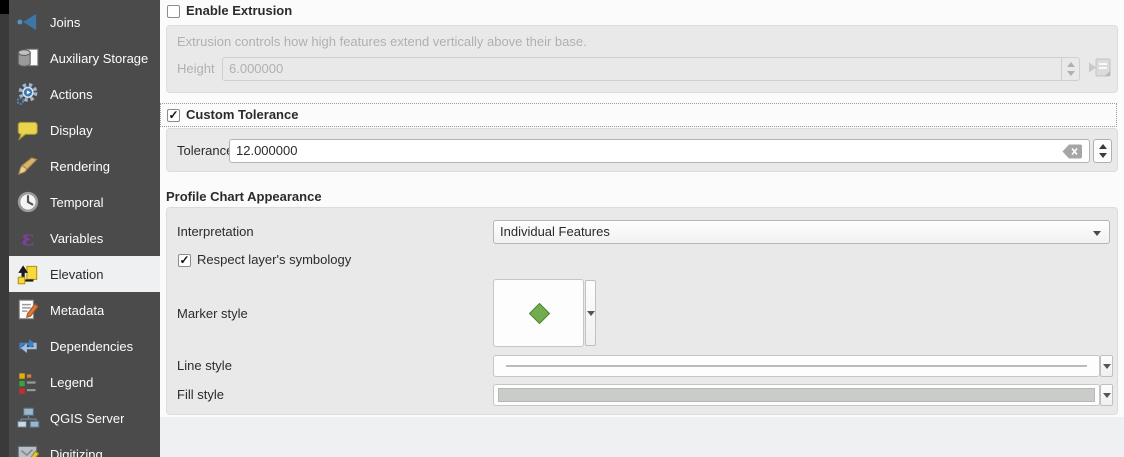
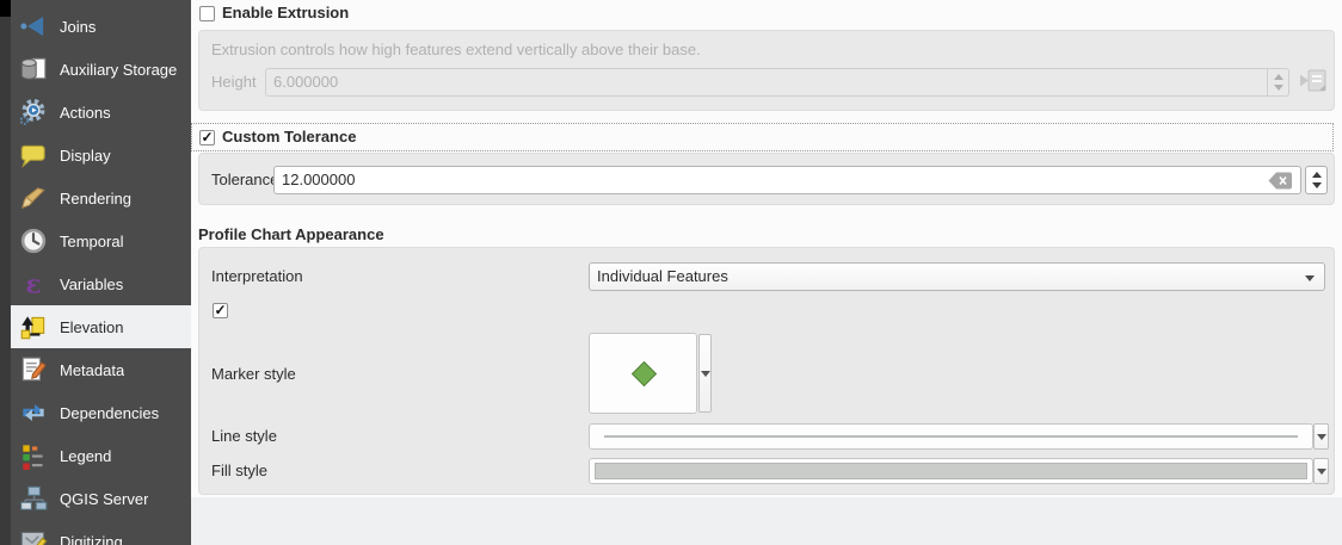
  Joins
  Auxiliary Storage
  Actions
  Display
  Rendering
  Temporal
  ε
  Variables
  Elevation
  Metadata
  Dependencies
  Legend
  QGIS Server
  Digitizing
  Enable Extrusion
  Extrusion controls how high features extend vertically above their base.
  Height
  6.000000
  Custom Tolerance
  Toleranc
  12.000000
  Profile Chart Appearance
  Interpretation
  Individual Features
- Respect layer's symbology
  Marker style
  Line style
  Fill style
